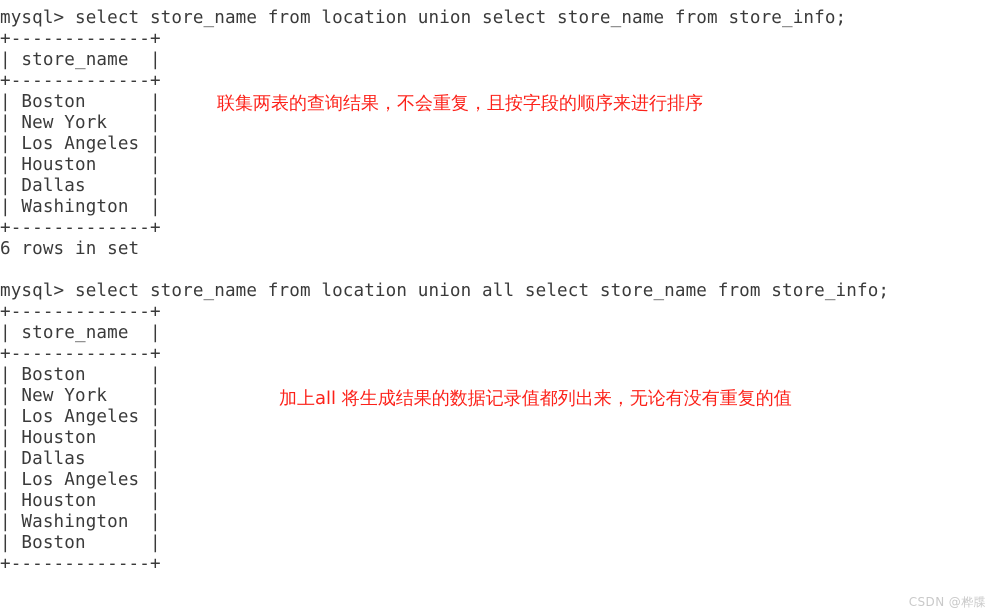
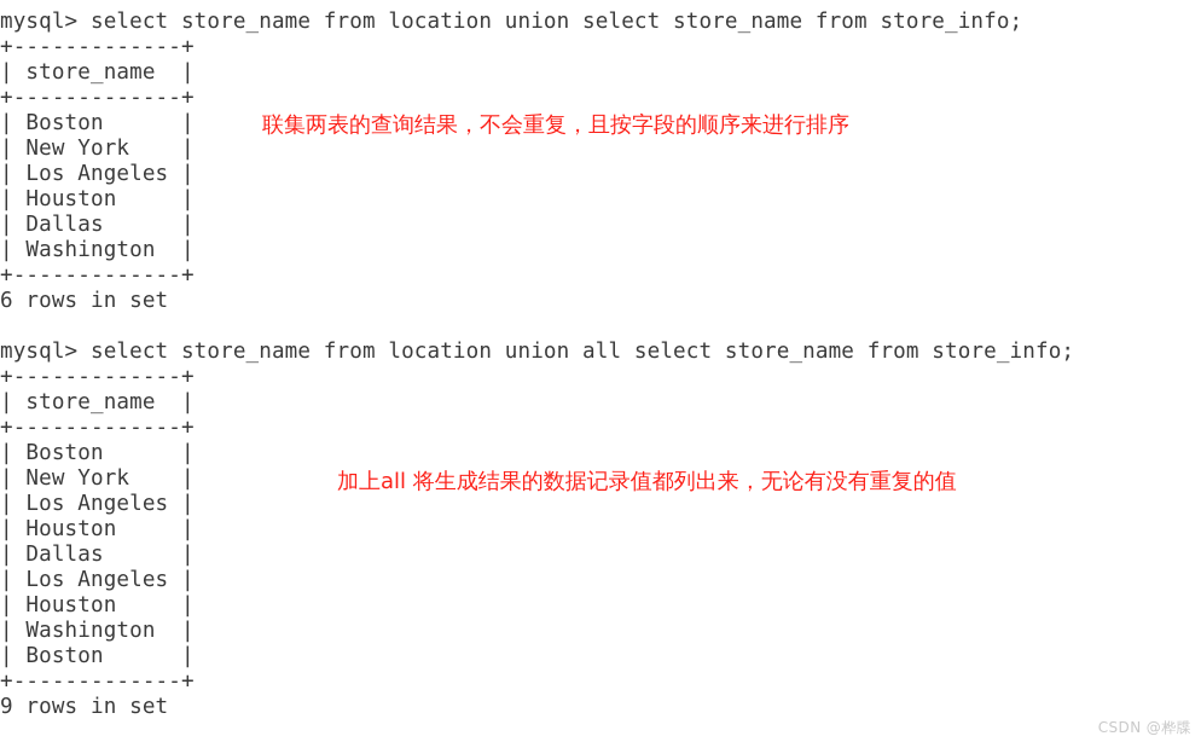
  mysql> select store_name from location union select store_name from store_info;
  +-------------+
  | store_name |
  +-------------+
  | Boston |
  | New York |
  | Los Angeles |
  | Houston |
  | Dallas |
  | Washington |
  +-------------+
  6 rows in set
  mysql> select store_name from location union all select store_name from store_info;
  +-------------+
  | store_name |
  +-------------+
  | Boston |
  | New York |
  | Los Angeles |
  | Houston |
  | Dallas |
  | Los Angeles |
  | Houston |
  | Washington |
  | Boston |
  +-------------+
+ 9 rows in set
  联集两表的查询结果，不会重复，且按字段的顺序来进行排序
  加上all 将生成结果的数据记录值都列出来，无论有没有重复的值
  CSDN @桦牒
